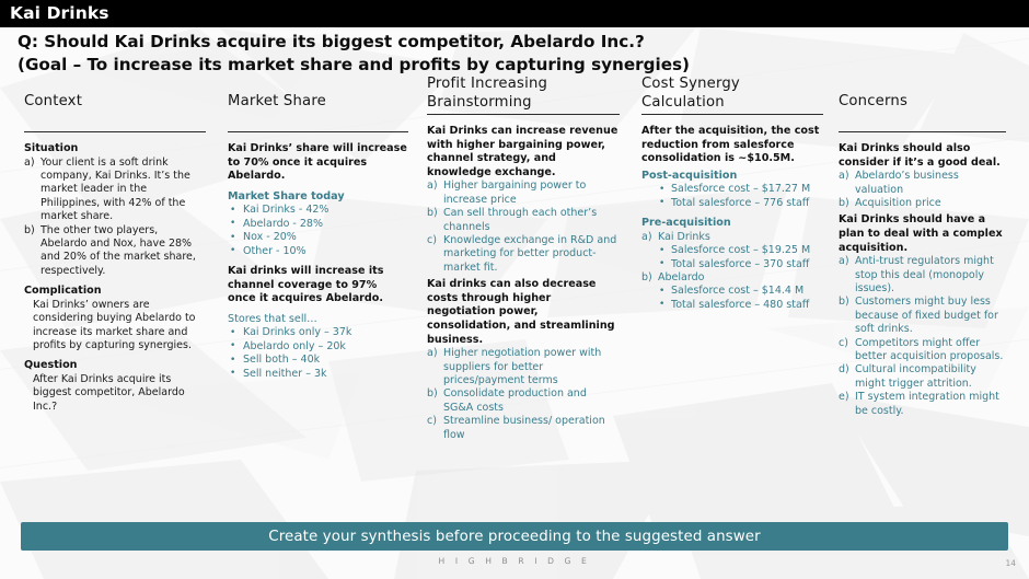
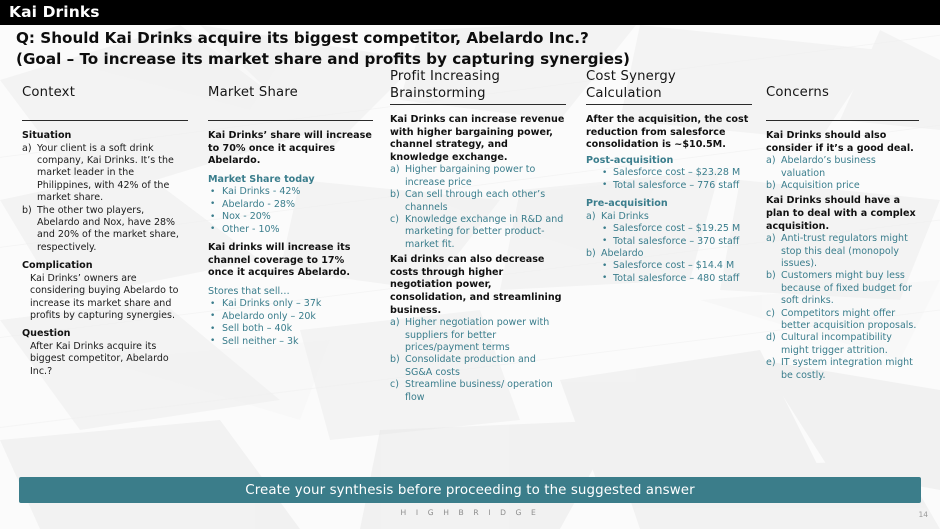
  Kai Drinks
  Q: Should Kai Drinks acquire its biggest competitor, Abelardo Inc.?
  (Goal – To increase its market share and profits by capturing synergies)
  Context
  Situation
  a)
  Your client is a soft drink company, Kai Drinks. It’s the market leader in the Philippines, with 42% of the market share.
  b)
  The other two players, Abelardo and Nox, have 28% and 20% of the market share, respectively.
  Complication
  Kai Drinks’ owners are considering buying Abelardo to increase its market share and profits by capturing synergies.
  Question
  After Kai Drinks acquire its biggest competitor, Abelardo Inc.?
  Market Share
  Kai Drinks’ share will increase to 70% once it acquires Abelardo.
  Market Share today
  Kai Drinks - 42%
  Abelardo - 28%
  Nox - 20%
  Other - 10%
- Kai drinks will increase its channel coverage to 97% once it acquires Abelardo.
+ Kai drinks will increase its channel coverage to 17% once it acquires Abelardo.
  Stores that sell…
  Kai Drinks only – 37k
  Abelardo only – 20k
  Sell both – 40k
  Sell neither – 3k
  Profit Increasing
  Brainstorming
  Kai Drinks can increase revenue with higher bargaining power, channel strategy, and knowledge exchange.
  a)
  Higher bargaining power to increase price
  b)
  Can sell through each other’s channels
  c)
  Knowledge exchange in R&D and marketing for better product-market fit.
  Kai drinks can also decrease costs through higher negotiation power, consolidation, and streamlining business.
  a)
  Higher negotiation power with suppliers for better prices/payment terms
  b)
  Consolidate production and SG&A costs
  c)
  Streamline business/ operation flow
  Cost Synergy
  Calculation
  After the acquisition, the cost reduction from salesforce consolidation is ~$10.5M.
  Post-acquisition
- Salesforce cost – $17.27 M
+ Salesforce cost – $23.28 M
  Total salesforce – 776 staff
  Pre-acquisition
  a)
  Kai Drinks
  Salesforce cost – $19.25 M
  Total salesforce – 370 staff
  b)
  Abelardo
  Salesforce cost – $14.4 M
  Total salesforce – 480 staff
  Concerns
  Kai Drinks should also consider if it’s a good deal.
  a)
  Abelardo’s business valuation
  b)
  Acquisition price
  Kai Drinks should have a plan to deal with a complex acquisition.
  a)
  Anti-trust regulators might stop this deal (monopoly issues).
  b)
  Customers might buy less because of fixed budget for soft drinks.
  c)
  Competitors might offer better acquisition proposals.
  d)
  Cultural incompatibility might trigger attrition.
  e)
  IT system integration might be costly.
  Create your synthesis before proceeding to the suggested answer
  H I G H B R I D G E
  14
